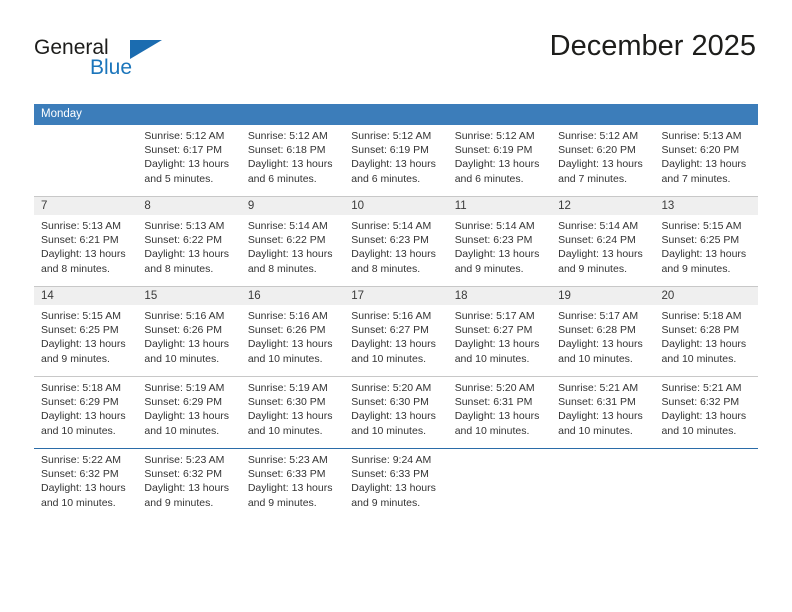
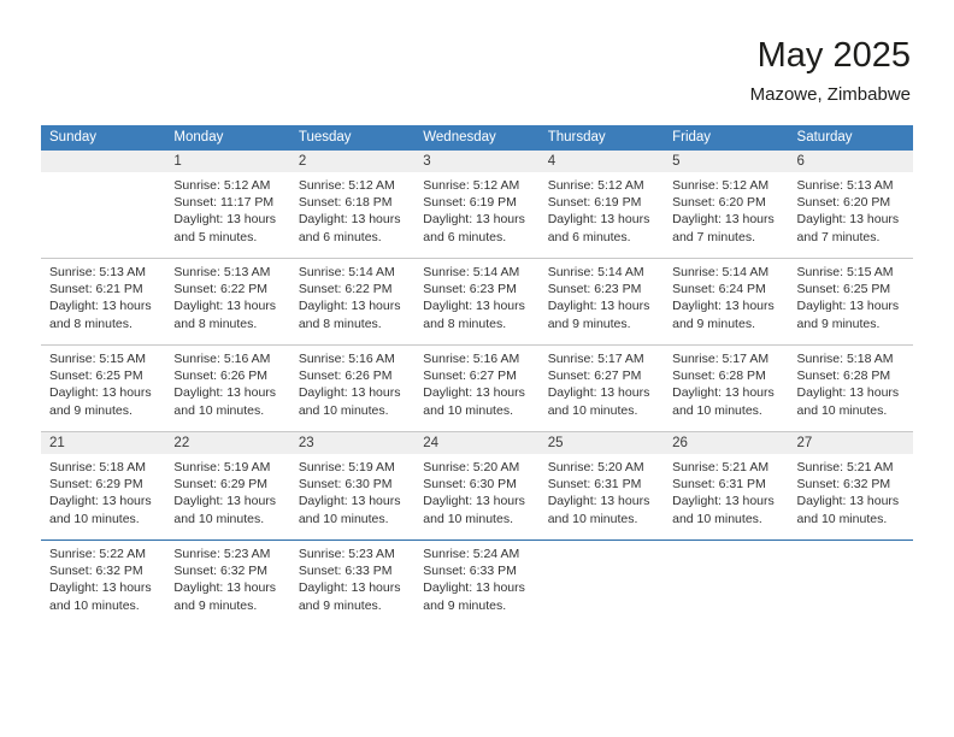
- General
- Blue
- December 2025
+ May 2025
+ Mazowe, Zimbabwe
+ Sunday
  Monday
+ Tuesday
+ Wednesday
+ Thursday
+ Friday
+ Saturday
+ 1
+ 2
+ 3
+ 4
+ 5
+ 6
  Sunrise: 5:12 AM
- Sunset: 6:17 PM
+ Sunset: 11:17 PM
  Daylight: 13 hours
  and 5 minutes.
  Sunrise: 5:12 AM
  Sunset: 6:18 PM
  Daylight: 13 hours
  and 6 minutes.
  Sunrise: 5:12 AM
  Sunset: 6:19 PM
  Daylight: 13 hours
  and 6 minutes.
  Sunrise: 5:12 AM
  Sunset: 6:19 PM
  Daylight: 13 hours
  and 6 minutes.
  Sunrise: 5:12 AM
  Sunset: 6:20 PM
  Daylight: 13 hours
  and 7 minutes.
  Sunrise: 5:13 AM
  Sunset: 6:20 PM
  Daylight: 13 hours
  and 7 minutes.
- 7
- 8
- 9
- 10
- 11
- 12
- 13
  Sunrise: 5:13 AM
  Sunset: 6:21 PM
  Daylight: 13 hours
  and 8 minutes.
  Sunrise: 5:13 AM
  Sunset: 6:22 PM
  Daylight: 13 hours
  and 8 minutes.
  Sunrise: 5:14 AM
  Sunset: 6:22 PM
  Daylight: 13 hours
  and 8 minutes.
  Sunrise: 5:14 AM
  Sunset: 6:23 PM
  Daylight: 13 hours
  and 8 minutes.
  Sunrise: 5:14 AM
  Sunset: 6:23 PM
  Daylight: 13 hours
  and 9 minutes.
  Sunrise: 5:14 AM
  Sunset: 6:24 PM
  Daylight: 13 hours
  and 9 minutes.
  Sunrise: 5:15 AM
  Sunset: 6:25 PM
  Daylight: 13 hours
  and 9 minutes.
- 14
- 15
- 16
- 17
- 18
- 19
- 20
  Sunrise: 5:15 AM
  Sunset: 6:25 PM
  Daylight: 13 hours
  and 9 minutes.
  Sunrise: 5:16 AM
  Sunset: 6:26 PM
  Daylight: 13 hours
  and 10 minutes.
  Sunrise: 5:16 AM
  Sunset: 6:26 PM
  Daylight: 13 hours
  and 10 minutes.
  Sunrise: 5:16 AM
  Sunset: 6:27 PM
  Daylight: 13 hours
  and 10 minutes.
  Sunrise: 5:17 AM
  Sunset: 6:27 PM
  Daylight: 13 hours
  and 10 minutes.
  Sunrise: 5:17 AM
  Sunset: 6:28 PM
  Daylight: 13 hours
  and 10 minutes.
  Sunrise: 5:18 AM
  Sunset: 6:28 PM
  Daylight: 13 hours
  and 10 minutes.
+ 21
+ 22
+ 23
+ 24
+ 25
+ 26
+ 27
  Sunrise: 5:18 AM
  Sunset: 6:29 PM
  Daylight: 13 hours
  and 10 minutes.
  Sunrise: 5:19 AM
  Sunset: 6:29 PM
  Daylight: 13 hours
  and 10 minutes.
  Sunrise: 5:19 AM
  Sunset: 6:30 PM
  Daylight: 13 hours
  and 10 minutes.
  Sunrise: 5:20 AM
  Sunset: 6:30 PM
  Daylight: 13 hours
  and 10 minutes.
  Sunrise: 5:20 AM
  Sunset: 6:31 PM
  Daylight: 13 hours
  and 10 minutes.
  Sunrise: 5:21 AM
  Sunset: 6:31 PM
  Daylight: 13 hours
  and 10 minutes.
  Sunrise: 5:21 AM
  Sunset: 6:32 PM
  Daylight: 13 hours
  and 10 minutes.
  Sunrise: 5:22 AM
  Sunset: 6:32 PM
  Daylight: 13 hours
  and 10 minutes.
  Sunrise: 5:23 AM
  Sunset: 6:32 PM
  Daylight: 13 hours
  and 9 minutes.
  Sunrise: 5:23 AM
  Sunset: 6:33 PM
  Daylight: 13 hours
  and 9 minutes.
- Sunrise: 9:24 AM
+ Sunrise: 5:24 AM
  Sunset: 6:33 PM
  Daylight: 13 hours
  and 9 minutes.
